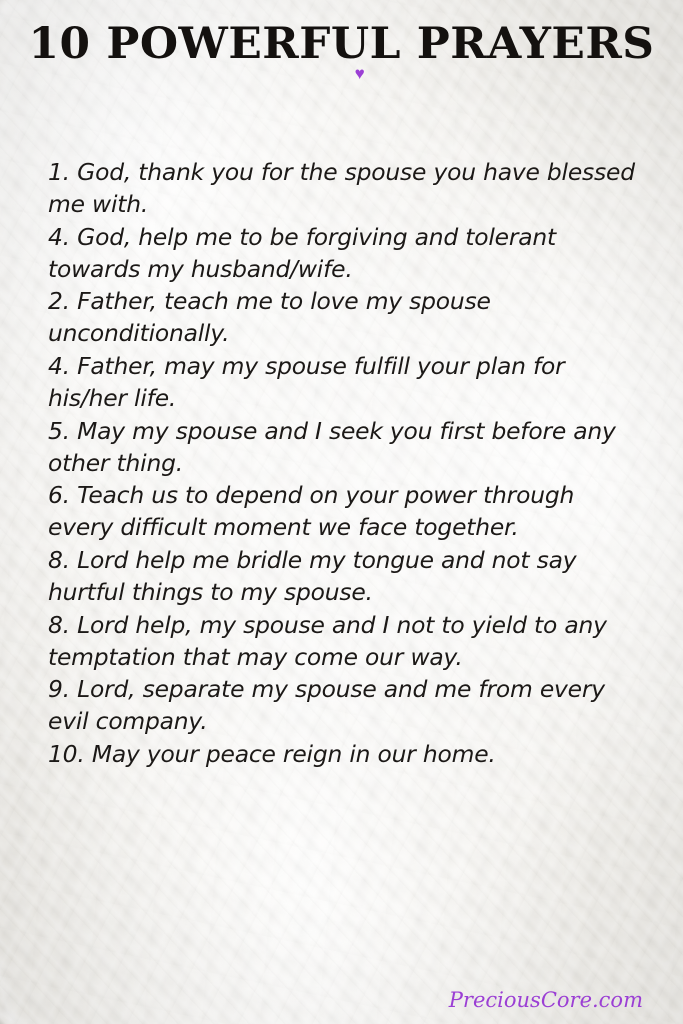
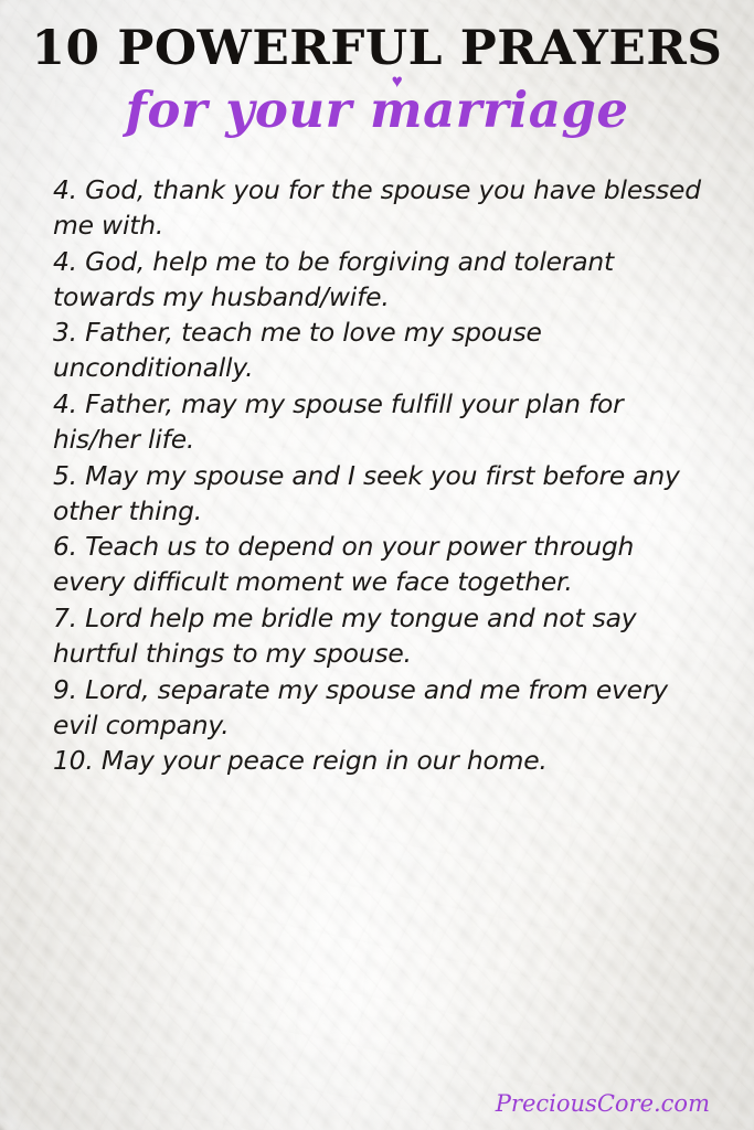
  10 POWERFUL PRAYERS
  ♥
+ for your marriage
- 1. God, thank you for the spouse you have blessed me with.
+ 4. God, thank you for the spouse you have blessed me with.
  4. God, help me to be forgiving and tolerant towards my husband/wife.
- 2. Father, teach me to love my spouse unconditionally.
+ 3. Father, teach me to love my spouse unconditionally.
  4. Father, may my spouse fulfill your plan for his/her life.
  5. May my spouse and I seek you first before any other thing.
  6. Teach us to depend on your power through every difficult moment we face together.
- 8. Lord help me bridle my tongue and not say hurtful things to my spouse.
+ 7. Lord help me bridle my tongue and not say hurtful things to my spouse.
- 8. Lord help, my spouse and I not to yield to any temptation that may come our way.
  9. Lord, separate my spouse and me from every evil company.
  10. May your peace reign in our home.
  PreciousCore.com
